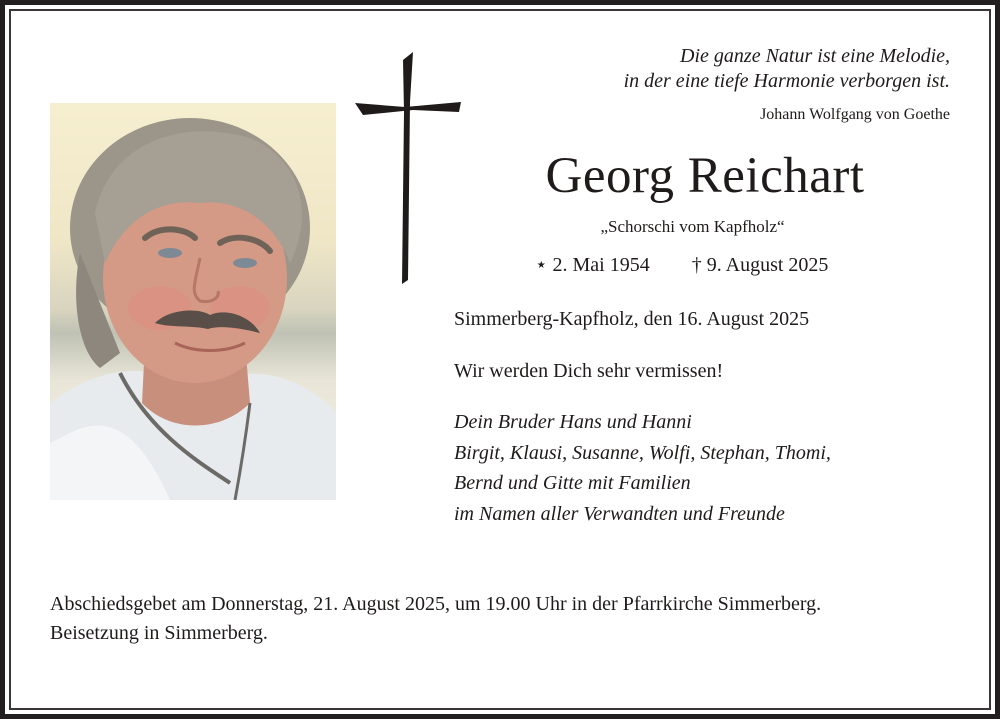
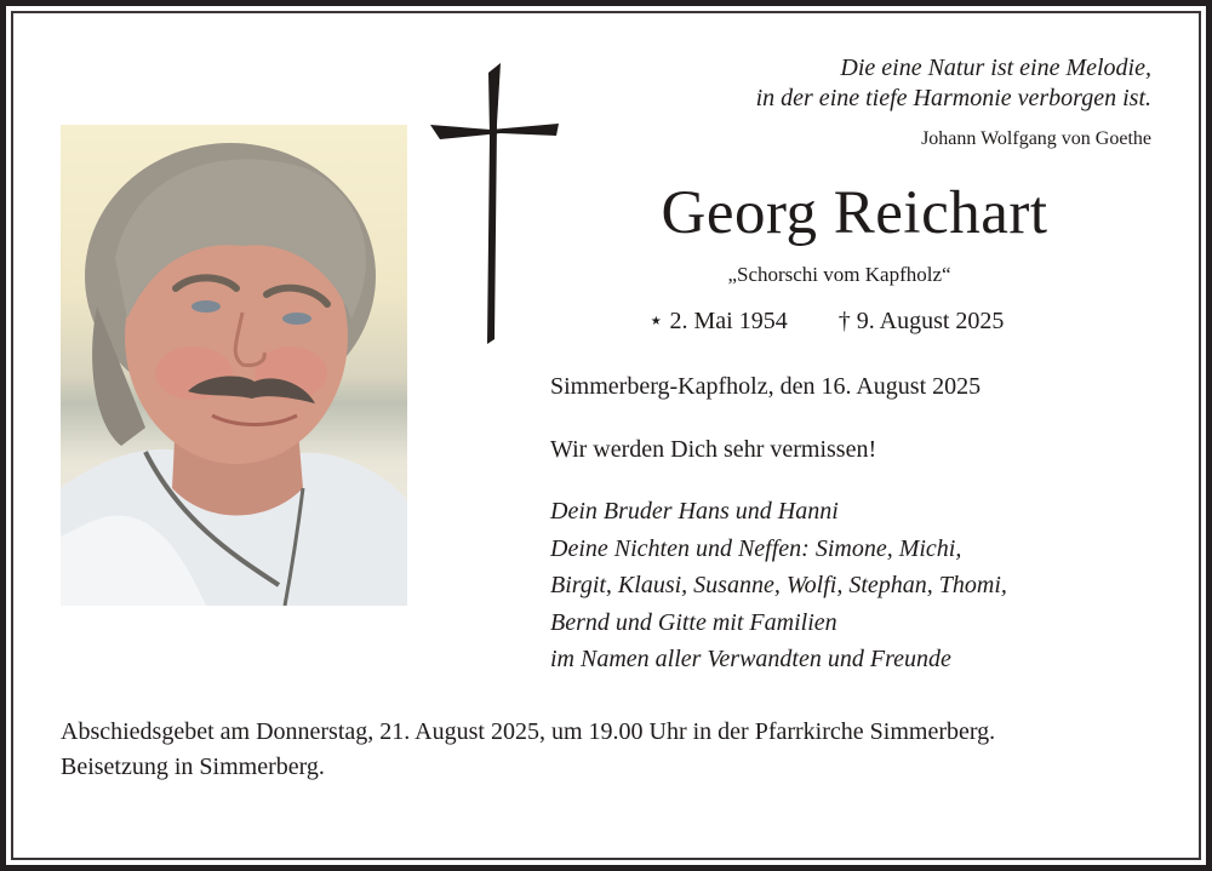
- Die ganze Natur ist eine Melodie,
+ Die eine Natur ist eine Melodie,
  in der eine tiefe Harmonie verborgen ist.
  Johann Wolfgang von Goethe
  Georg Reichart
  „Schorschi vom Kapfholz“
  ⋆ 2. Mai 1954 † 9. August 2025
  Simmerberg-Kapfholz, den 16. August 2025
  Wir werden Dich sehr vermissen!
  Dein Bruder Hans und Hanni
+ Deine Nichten und Neffen: Simone, Michi,
  Birgit, Klausi, Susanne, Wolfi, Stephan, Thomi,
  Bernd und Gitte mit Familien
  im Namen aller Verwandten und Freunde
  Abschiedsgebet am Donnerstag, 21. August 2025, um 19.00 Uhr in der Pfarrkirche Simmerberg.
  Beisetzung in Simmerberg.
